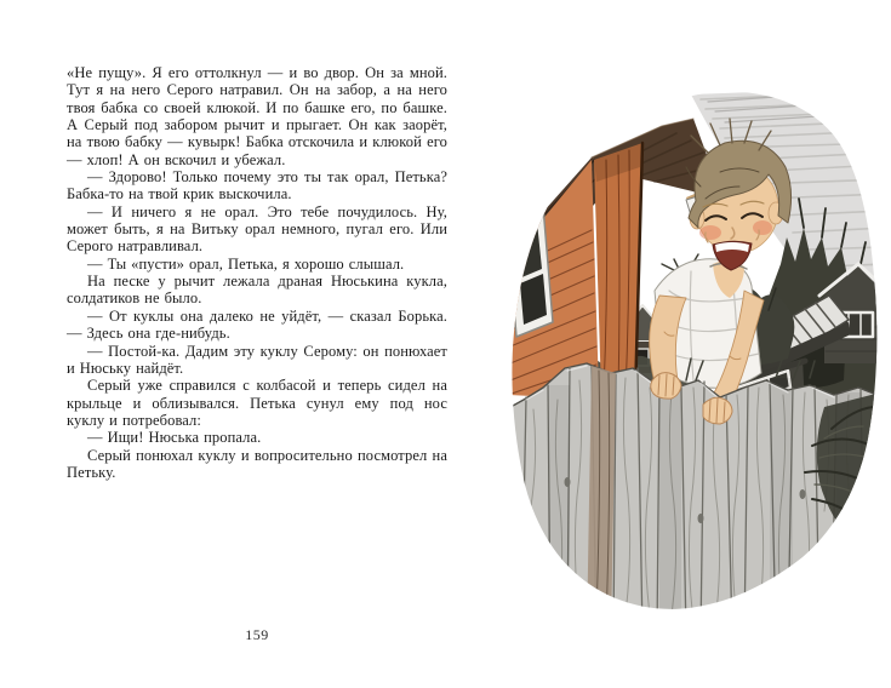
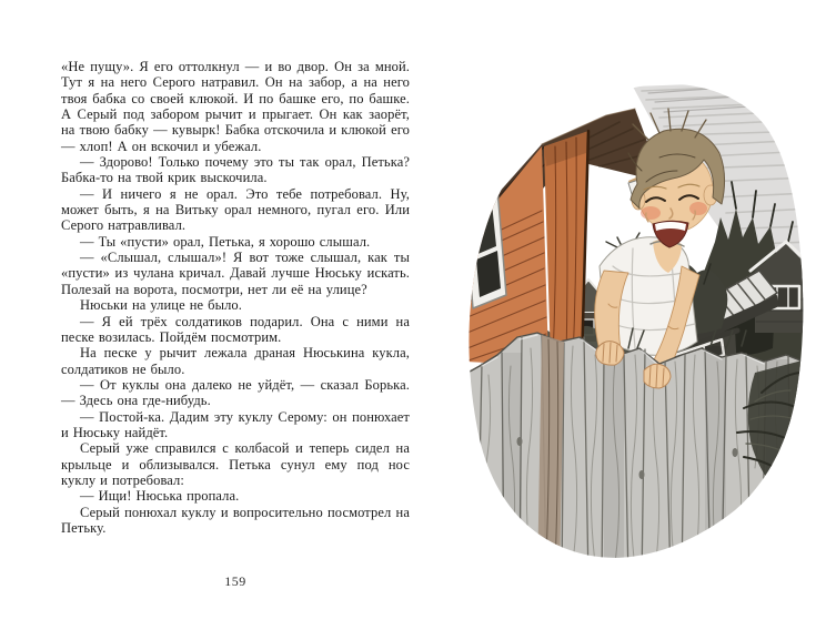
  «Не пущу». Я его оттолкнул — и во двор. Он за мной. Тут я на него Серого натравил. Он на забор, а на него твоя бабка со своей клюкой. И по башке его, по башке. А Серый под забором рычит и прыгает. Он как заорёт, на твою бабку — кувырк! Бабка отскочила и клюкой его — хлоп! А он вскочил и убежал.
  — Здорово! Только почему это ты так орал, Петька? Бабка-то на твой крик выскочила.
- — И ничего я не орал. Это тебе почудилось. Ну, может быть, я на Витьку орал немного, пугал его. Или Серого натравливал.
+ — И ничего я не орал. Это тебе потребовал. Ну, может быть, я на Витьку орал немного, пугал его. Или Серого натравливал.
  — Ты «пусти» орал, Петька, я хорошо слышал.
+ — «Слышал, слышал»! Я вот тоже слышал, как ты «пусти» из чулана кричал. Давай лучше Нюську искать. Полезай на ворота, посмотри, нет ли её на улице?
+ Нюськи на улице не было.
+ — Я ей трёх солдатиков подарил. Она с ними на песке возилась. Пойдём посмотрим.
  На песке у рычит лежала драная Нюськина кукла, солдатиков не было.
  — От куклы она далеко не уйдёт, — сказал Борька. — Здесь она где-нибудь.
  — Постой-ка. Дадим эту куклу Серому: он понюхает и Нюську найдёт.
  Серый уже справился с колбасой и теперь сидел на крыльце и облизывался. Петька сунул ему под нос куклу и потребовал:
  — Ищи! Нюська пропала.
  Серый понюхал куклу и вопросительно посмотрел на Петьку.
  159
